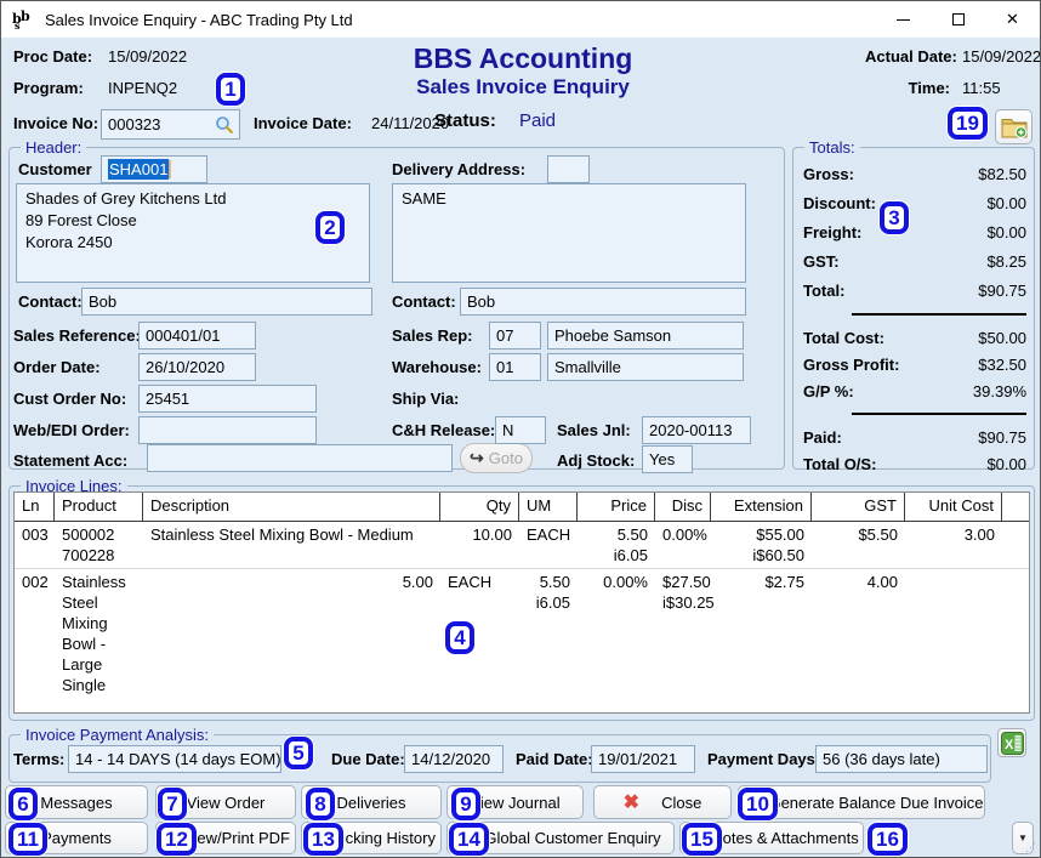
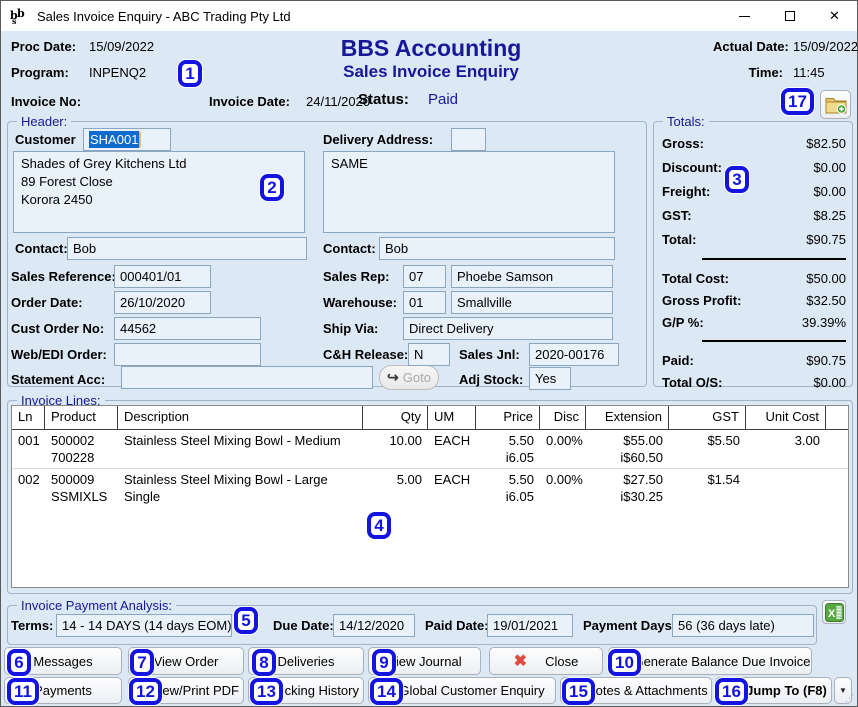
  b
  b
  s
  Sales Invoice Enquiry - ABC Trading Pty Ltd
  ✕
  Proc Date:
  15/09/2022
  Program:
  INPENQ2
  BBS Accounting
  Sales Invoice Enquiry
  Actual Date:
  15/09/2022
  Time:
- 11:55
+ 11:45
  Invoice No:
- 000323
  Invoice Date:
  24/11/2020
  Status:
  Paid
  Header:
  Customer
  SHA001▏
  Shades of Grey Kitchens Ltd
  89 Forest Close
  Korora 2450
  Delivery Address:
  SAME
  Contact:
  Bob
  Contact:
  Bob
  Sales Reference
  000401/01
  Order Date:
  26/10/2020
  Cust Order No:
- 25451
+ 44562
  Web/EDI Order:
  Statement Acc:
  ↪
  Goto
  Sales Rep:
  07
  Phoebe Samson
  Warehouse:
  01
  Smallville
  Ship Via:
+ Direct Delivery
  C&H Release:
  N
  Sales Jnl:
- 2020-00113
+ 2020-00176
  Adj Stock:
  Yes
  Gross:
  $82.50
  Discount:
  $0.00
  Freight:
  $0.00
  GST:
  $8.25
  Total:
  $90.75
  Total Cost:
  $50.00
  Gross Profit:
  $32.50
  G/P %:
  39.39%
  Paid:
  $90.75
  Total O/S:
  $0.00
  Totals:
  Invoice Lines:
  Ln
  Product
  Description
  Qty
  UM
  Price
  Disc
  Extension
  GST
  Unit Cost
- 003
+ 001
  500002
  700228
  Stainless Steel Mixing Bowl - Medium
  10.00
  EACH
  5.50
  i6.05
  0.00%
  $55.00
  i$60.50
  $5.50
  3.00
  002
+ 500009
+ SSMIXLS
  Stainless Steel Mixing Bowl - Large Single
  5.00
  EACH
  5.50
  i6.05
  0.00%
  $27.50
  i$30.25
- $2.75
+ $1.54
- 4.00
  Invoice Payment Analysis:
  Terms:
  14 - 14 DAYS (14 days EOM)
  Due Date:
  14/12/2020
  Paid Date
  19/01/2021
  Payment Days
  56 (36 days late)
  X
  Messages
  View Order
  Deliveries
  iew Journal
  ✖
  Close
  enerate Balance Due Invoice
  ayments
  ew/Print PDF
  icking History
  Global Customer Enquiry
  otes & Attachments
+ Jump To (F8)
  ▼
  ⋰
  1
  2
  3
  4
  5
  6
  7
  8
  9
  10
  11
  12
  13
  14
  15
  16
- 19
+ 17
